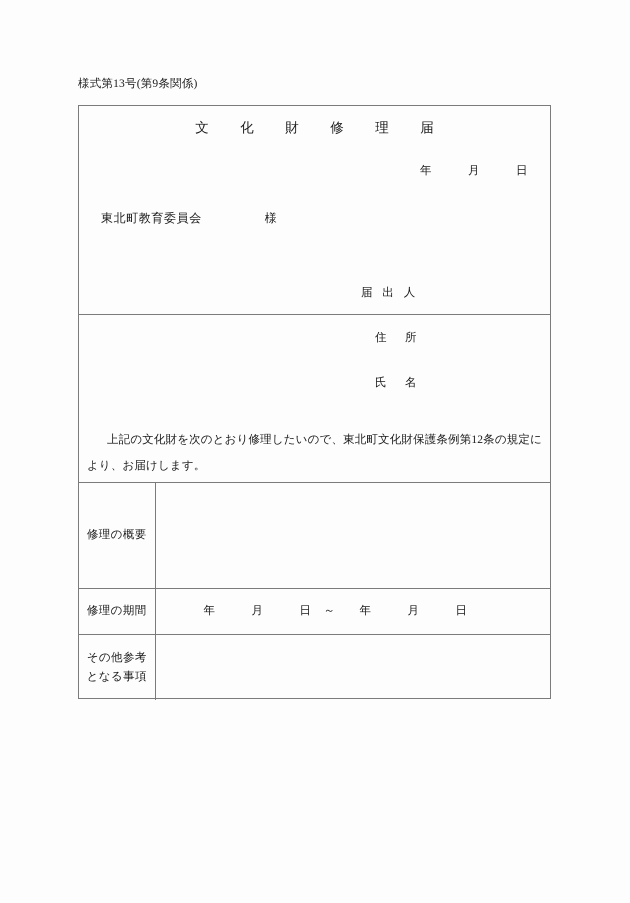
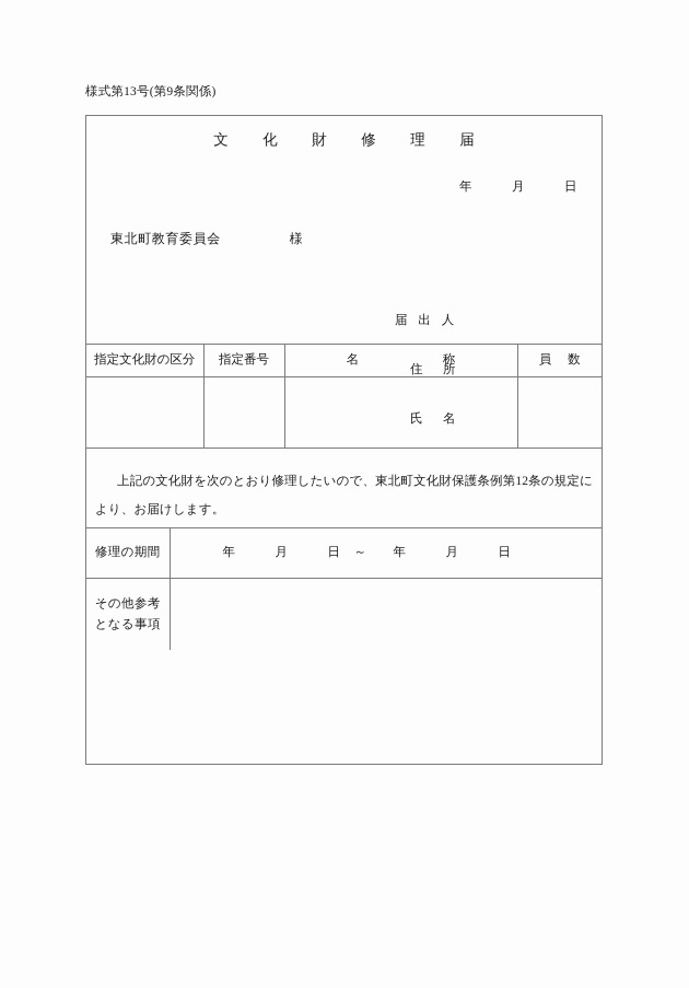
  様式第13号(第9条関係)
  文 化 財 修 理 届
  年 月 日
  東北町教育委員会 様
  届 出 人
  住 所
  氏 名
+ 指定文化財の区分	指定番号	名 称	員 数
  上記の文化財を次のとおり修理したいので、東北町文化財保護条例第12条の規定により、お届けします。
- 修理の概要
  修理の期間	年 月 日 ～ 年 月 日
  その他参考 となる事項
